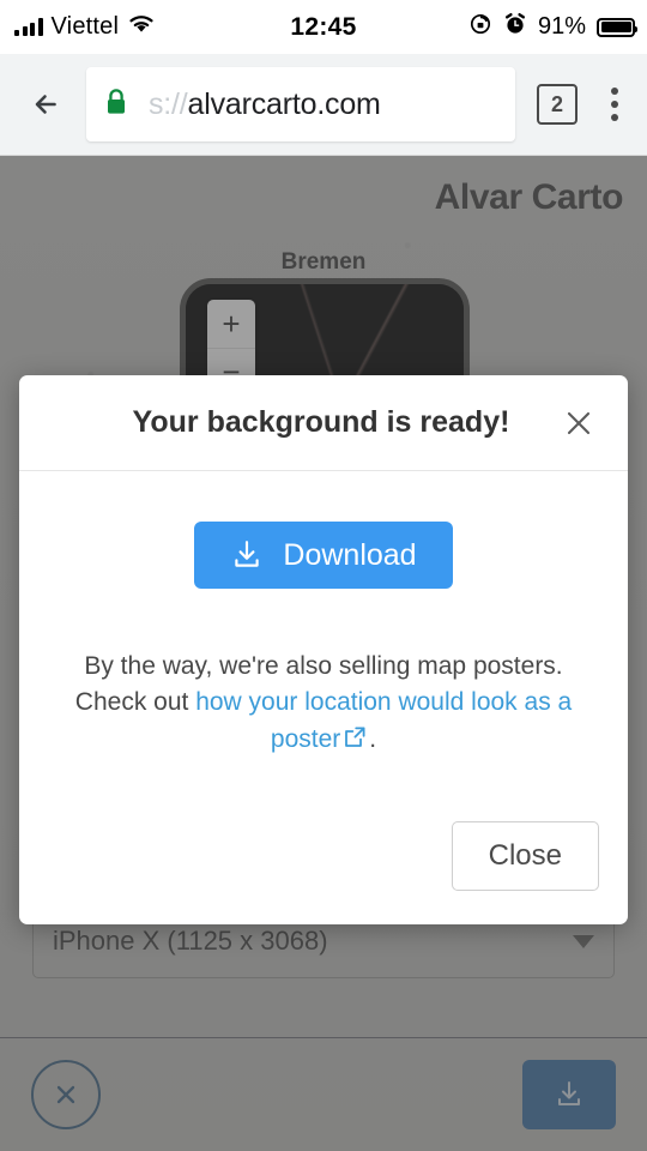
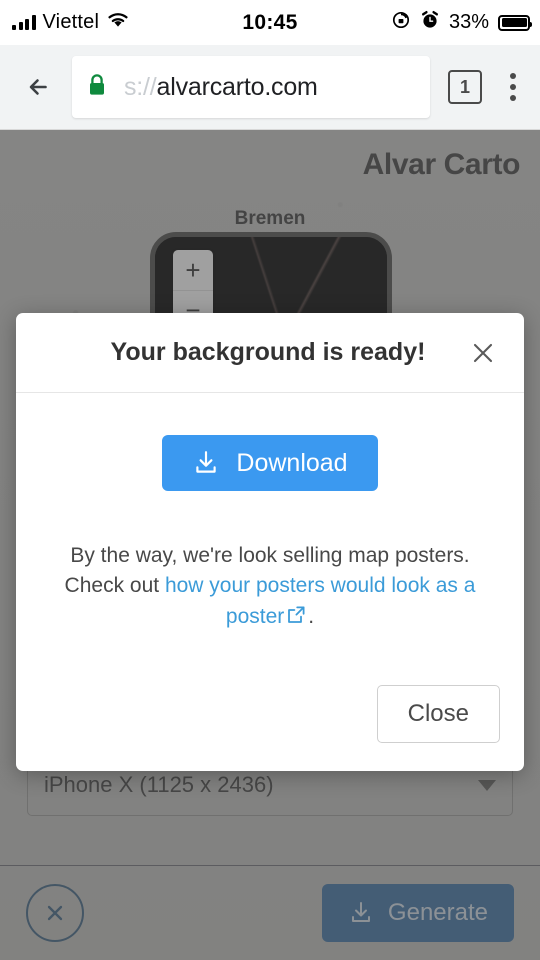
  Viettel
- 12:45
+ 10:45
- 91%
+ 33%
  s://alvarcarto.com
- 2
+ 1
  Alvar Carto
  Bremen
  +
  −
- iPhone X (1125 x 3068)
+ iPhone X (1125 x 2436)
+ Generate
  Your background is ready!
  Download
- By the way, we're also selling map posters.
+ By the way, we're look selling map posters.
- Check out how your location would look as a poster .
+ Check out how your posters would look as a poster .
  Close
